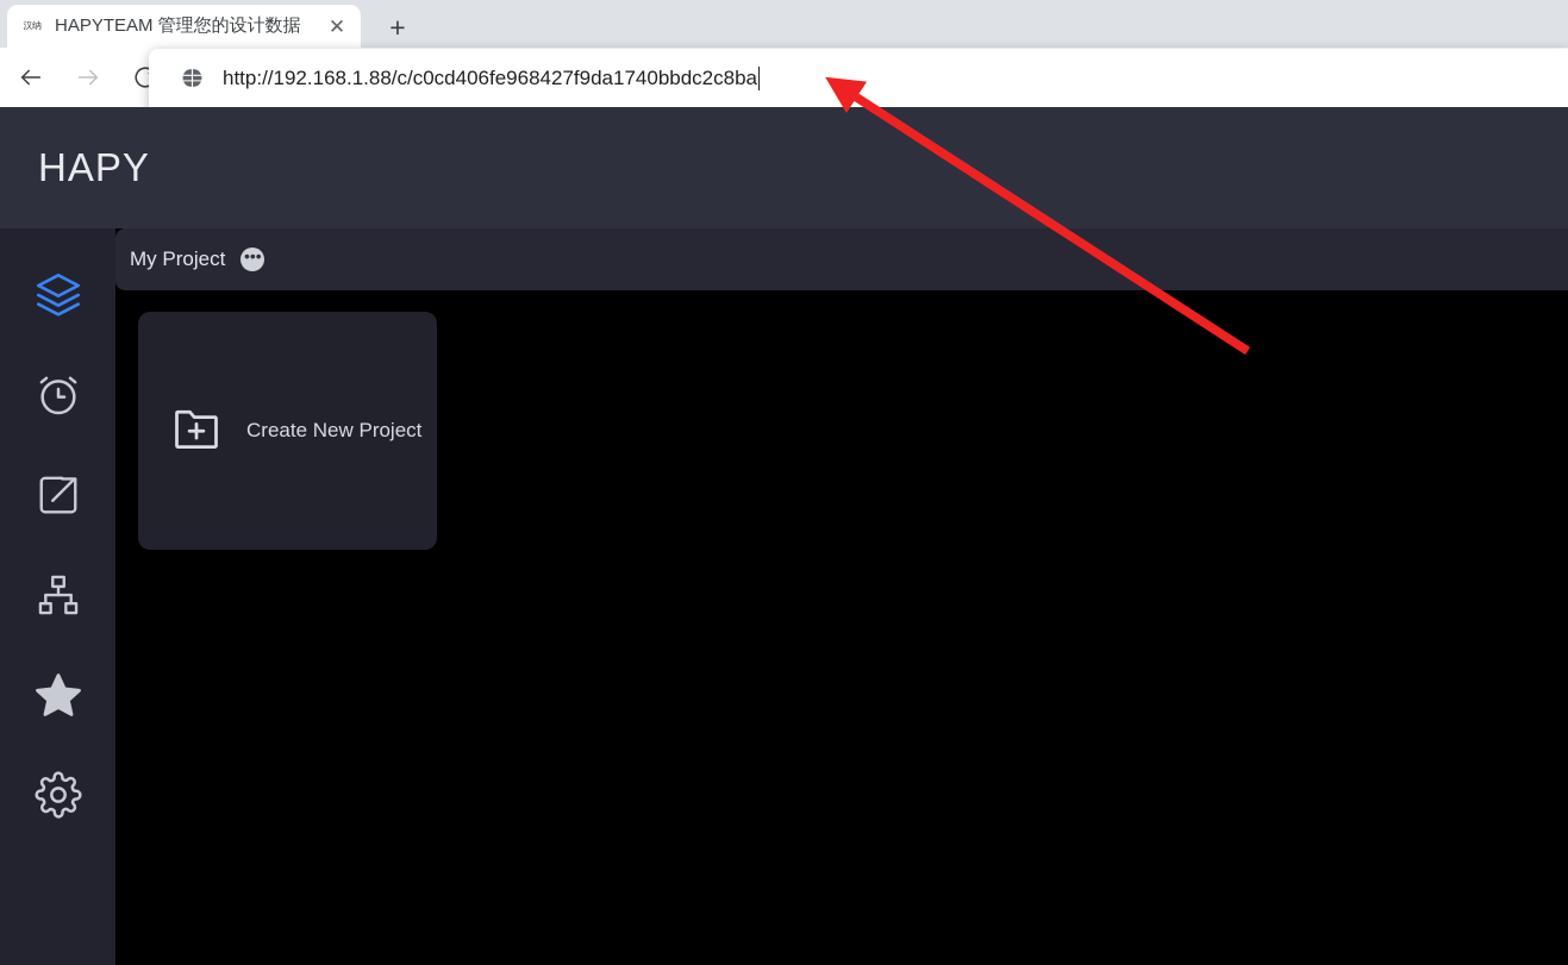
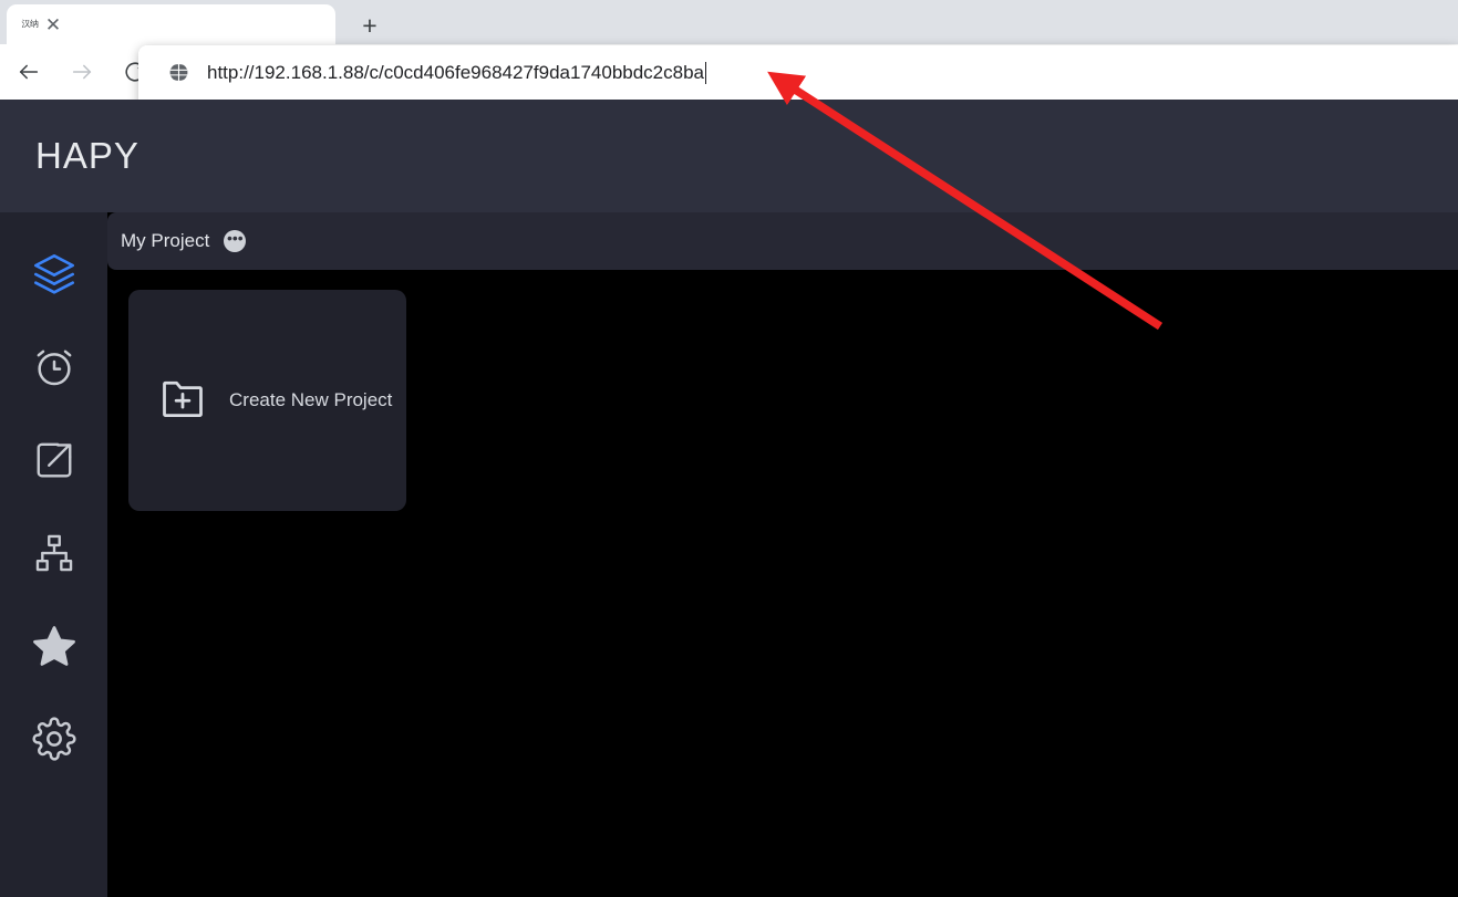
  汉纳
- HAPYTEAM 管理您的设计数据
  ✕
  +
  http://192.168.1.88/c/c0cd406fe968427f9da1740bbdc2c8ba
  HAPY
  My Project
  •••
  Create New Project
